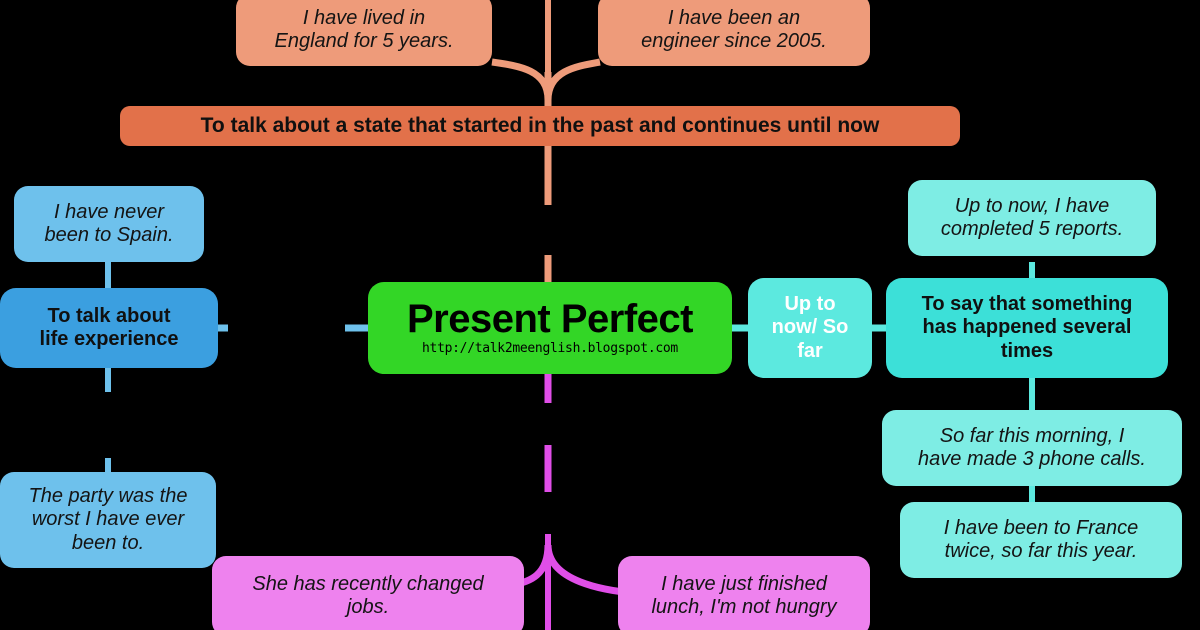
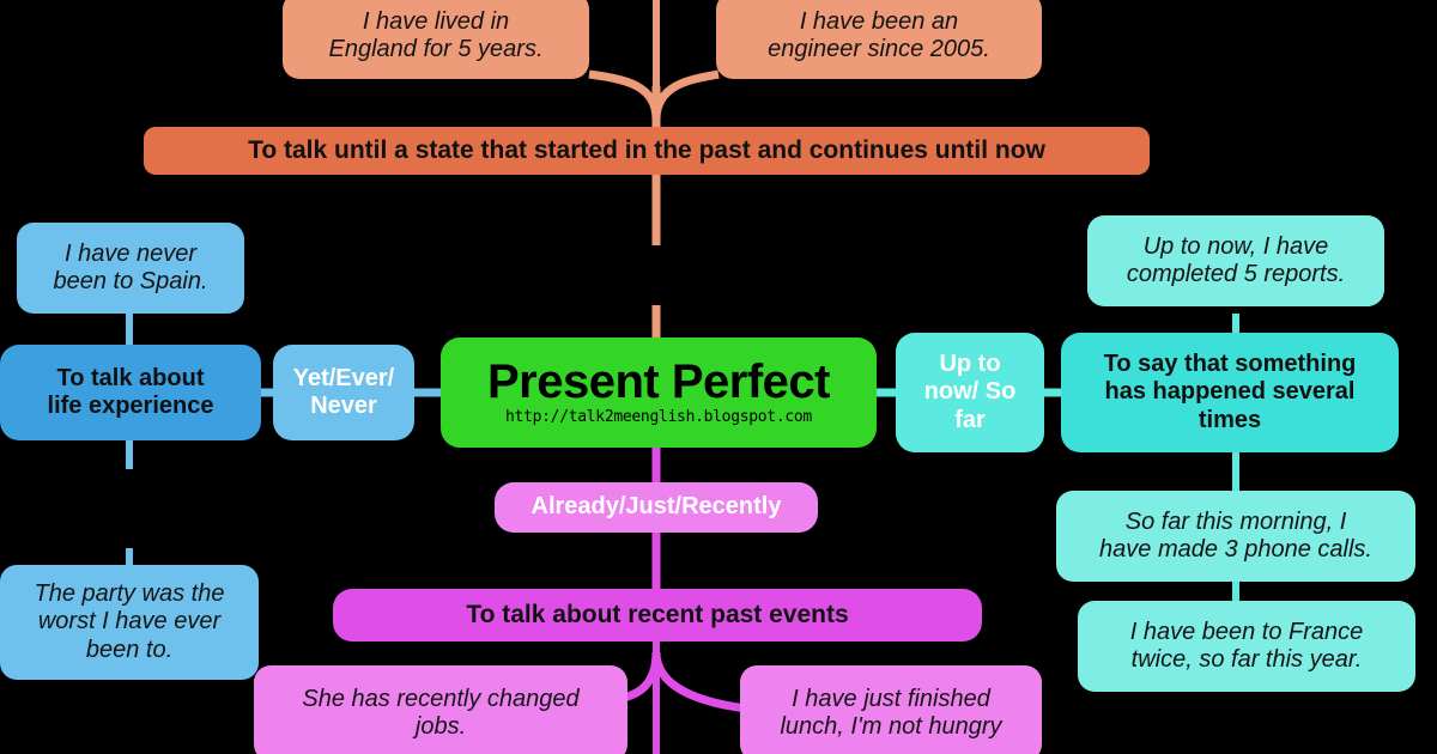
  I have lived in
  England for 5 years.
  I have been an
  engineer since 2005.
- To talk about a state that started in the past and continues until now
+ To talk until a state that started in the past and continues until now
  I have never
  been to Spain.
  To talk about
  life experience
+ Yet/Ever/
+ Never
  The party was the
  worst I have ever
  been to.
  Present Perfect
  http://talk2meenglish.blogspot.com
  Up to now, I have
  completed 5 reports.
  Up to
  now/ So
  far
  To say that something
  has happened several
  times
  So far this morning, I
  have made 3 phone calls.
  I have been to France
  twice, so far this year.
+ Already/Just/Recently
+ To talk about recent past events
  She has recently changed
  jobs.
  I have just finished
  lunch, I'm not hungry
